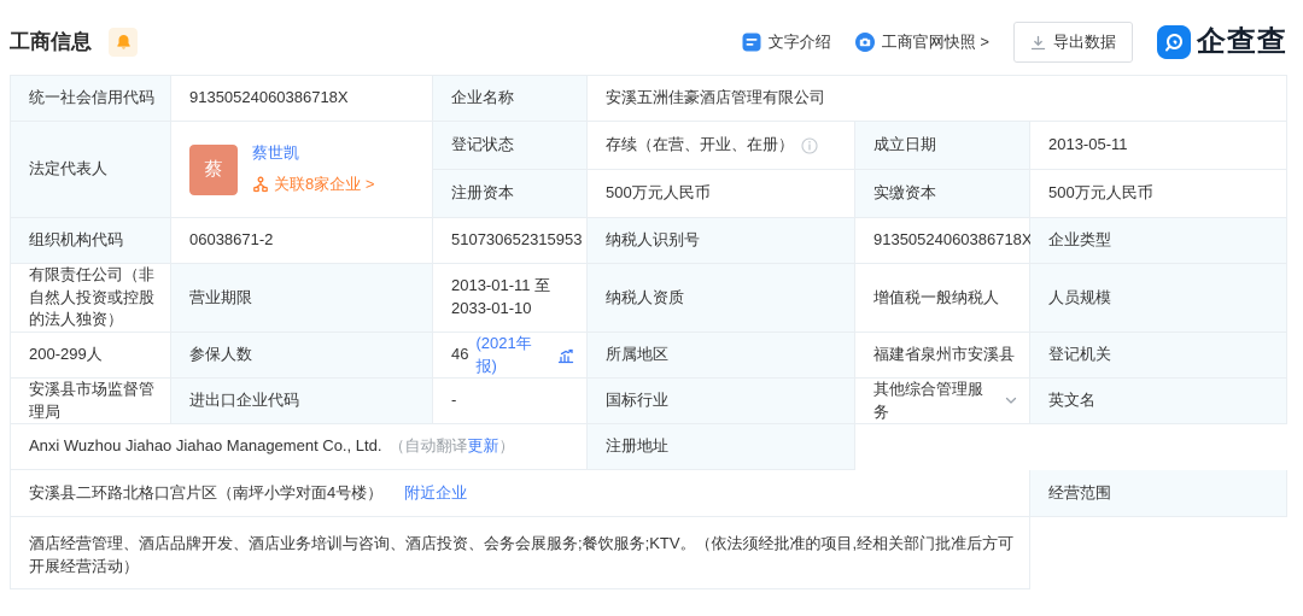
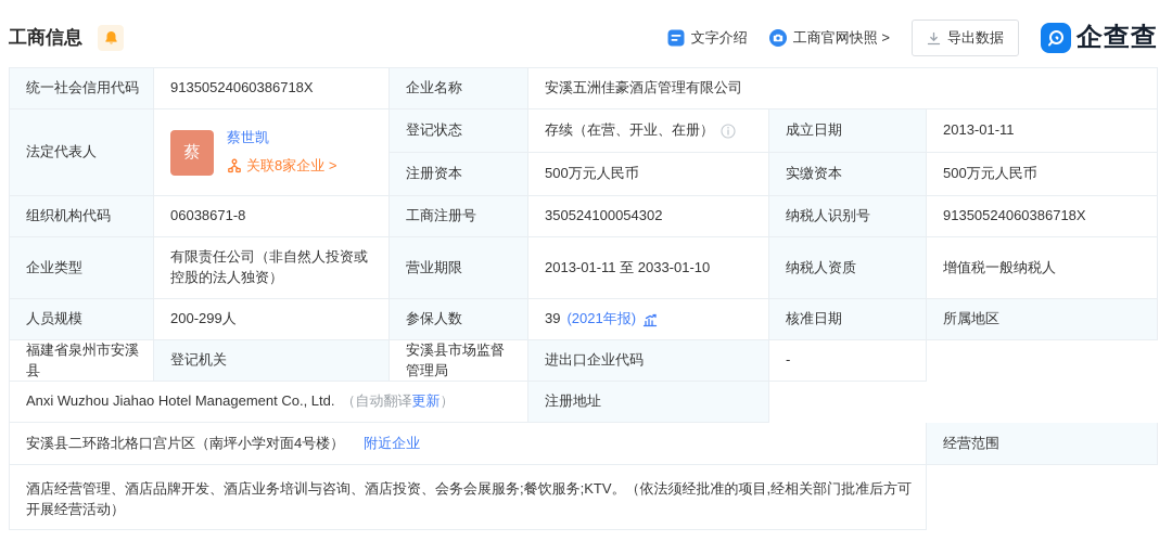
  工商信息
  文字介绍
  工商官网快照 >
  导出数据
  企查查
  统一社会信用代码
  91350524060386718X
  企业名称
  安溪五洲佳豪酒店管理有限公司
  法定代表人
  蔡
  蔡世凯
  关联8家企业 >
  登记状态
  存续（在营、开业、在册）
  成立日期
- 2013-05-11
+ 2013-01-11
  注册资本
  500万元人民币
  实缴资本
  500万元人民币
  组织机构代码
- 06038671-2
+ 06038671-8
+ 工商注册号
- 510730652315953
+ 350524100054302
  纳税人识别号
  91350524060386718X
  企业类型
  有限责任公司（非自然人投资或控股的法人独资）
  营业期限
  2013-01-11 至 2033-01-10
  纳税人资质
  增值税一般纳税人
  人员规模
  200-299人
  参保人数
- 46
+ 39
  (2021年报)
+ 核准日期
  所属地区
  福建省泉州市安溪县
  登记机关
  安溪县市场监督管理局
  进出口企业代码
  -
- 国标行业
- 其他综合管理服务
- 英文名
- Anxi Wuzhou Jiahao Jiahao Management Co., Ltd.
+ Anxi Wuzhou Jiahao Hotel Management Co., Ltd.
  （自动翻译
  更新
  ）
  注册地址
  安溪县二环路北格口宫片区（南坪小学对面4号楼）
  附近企业
  经营范围
  酒店经营管理、酒店品牌开发、酒店业务培训与咨询、酒店投资、会务会展服务;餐饮服务;KTV。（依法须经批准的项目,经相关部门批准后方可开展经营活动）
